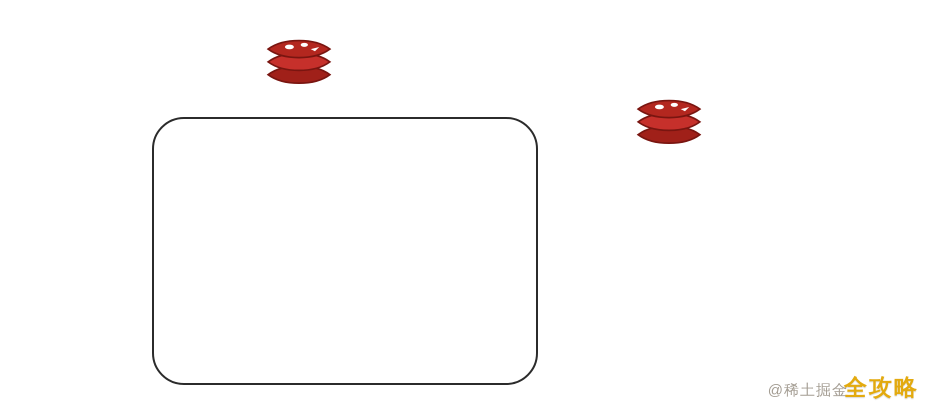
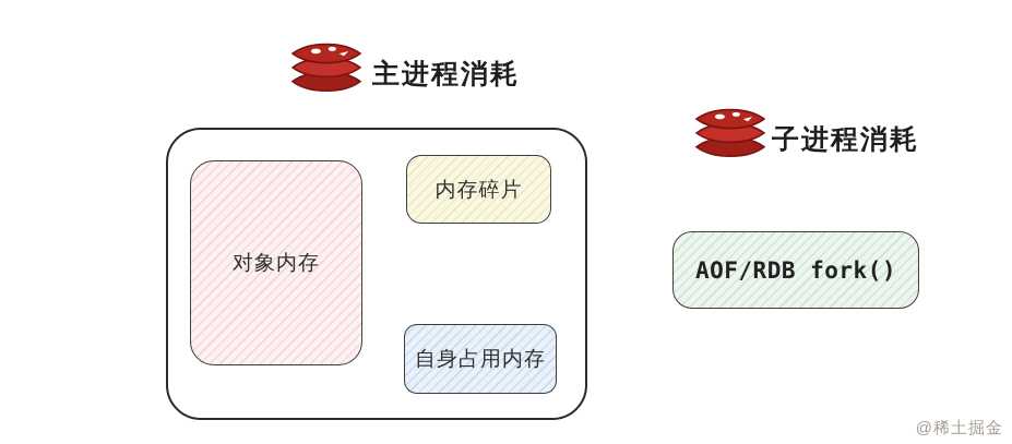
+ 主进程消耗
+ 对象内存
+ 内存碎片
+ 自身占用内存
+ 子进程消耗
+ AOF/RDB fork()
  @稀土掘金
- 全攻略
